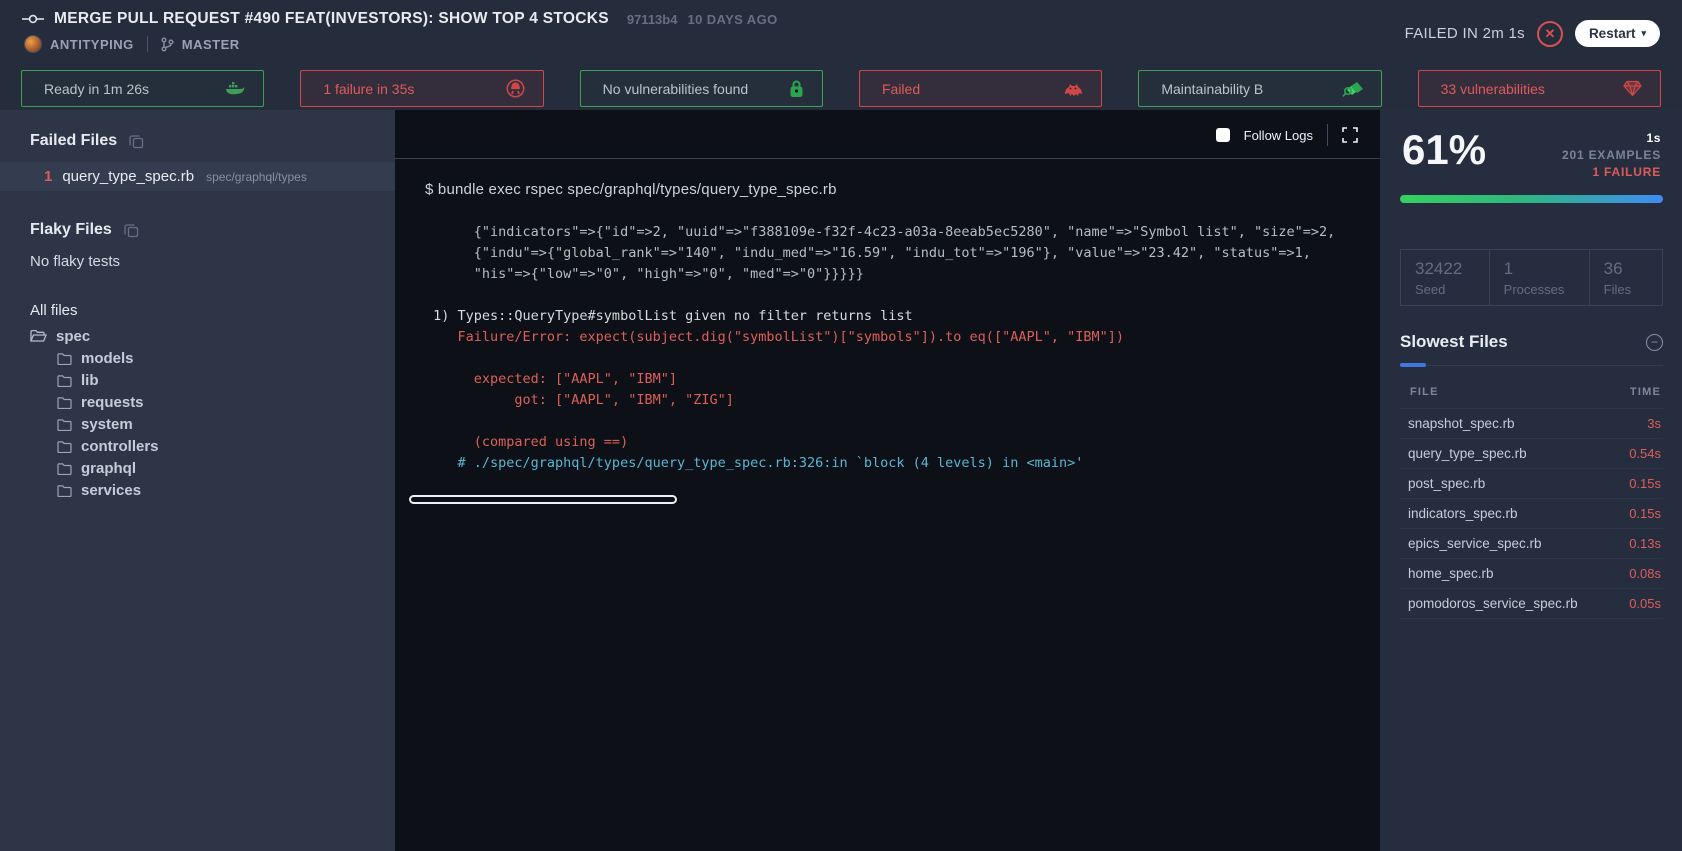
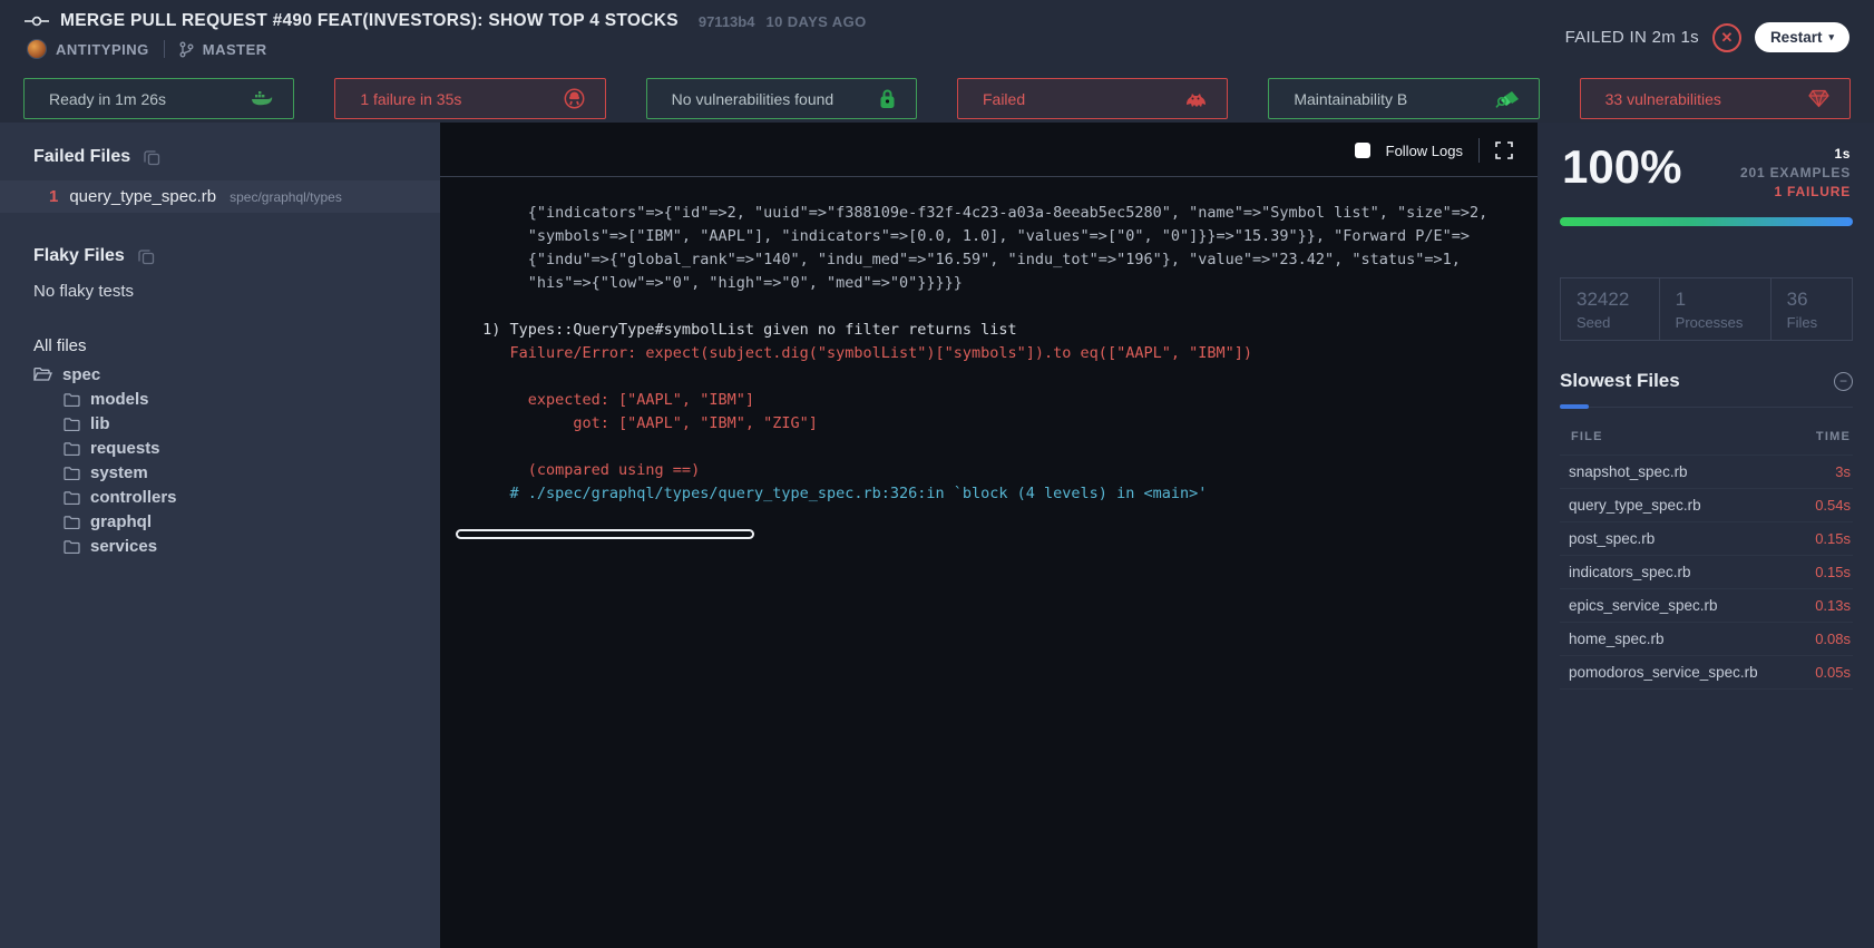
  MERGE PULL REQUEST #490 FEAT(INVESTORS): SHOW TOP 4 STOCKS
  97113b4
  10 DAYS AGO
  ANTITYPING
  MASTER
  FAILED IN 2m 1s
  ✕
  Restart
  ▾
  Ready in 1m 26s
  1 failure in 35s
  No vulnerabilities found
  Failed
  Maintainability B
  33 vulnerabilities
  Failed Files
  1
  query_type_spec.rb
  spec/graphql/types
  Flaky Files
  No flaky tests
  All files
  spec
  models
  lib
  requests
  system
  controllers
  graphql
  services
  Follow Logs
- $ bundle exec rspec spec/graphql/types/query_type_spec.rb
  {"indicators"=>{"id"=>2, "uuid"=>"f388109e-f32f-4c23-a03a-8eeab5ec5280", "name"=>"Symbol list", "size"=>2,
+ "symbols"=>["IBM", "AAPL"], "indicators"=>[0.0, 1.0], "values"=>["0", "0"]}}=>"15.39"}}, "Forward P/E"=>
  {"indu"=>{"global_rank"=>"140", "indu_med"=>"16.59", "indu_tot"=>"196"}, "value"=>"23.42", "status"=>1,
  "his"=>{"low"=>"0", "high"=>"0", "med"=>"0"}}}}}
  1) Types::QueryType#symbolList given no filter returns list
  Failure/Error: expect(subject.dig("symbolList")["symbols"]).to eq(["AAPL", "IBM"])
  expected: ["AAPL", "IBM"]
  got: ["AAPL", "IBM", "ZIG"]
  (compared using ==)
  # ./spec/graphql/types/query_type_spec.rb:326:in `block (4 levels) in <main>'
- 61%
+ 100%
  1s
  201 EXAMPLES
  1 FAILURE
  32422
  Seed
  1
  Processes
  36
  Files
  Slowest Files
  −
  FILE
  TIME
  snapshot_spec.rb
  3s
  query_type_spec.rb
  0.54s
  post_spec.rb
  0.15s
  indicators_spec.rb
  0.15s
  epics_service_spec.rb
  0.13s
  home_spec.rb
  0.08s
  pomodoros_service_spec.rb
  0.05s
